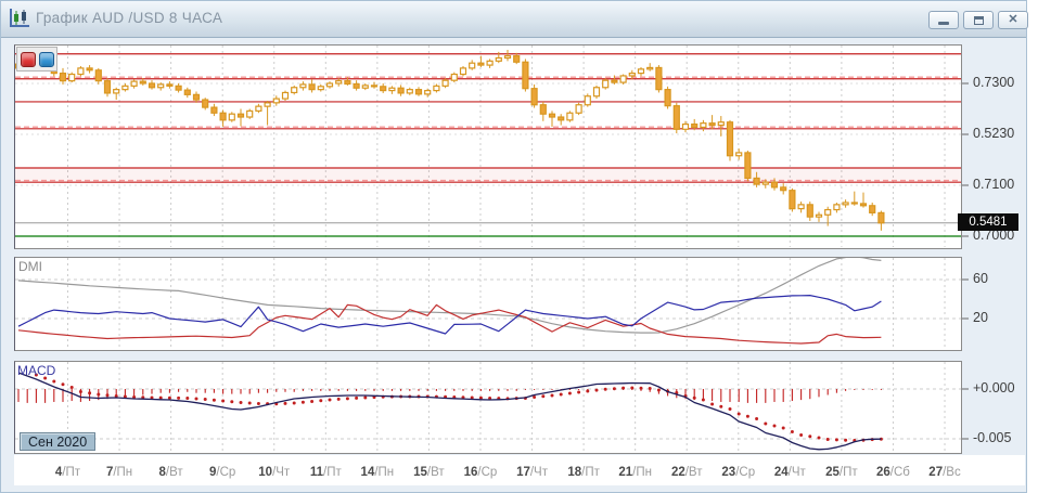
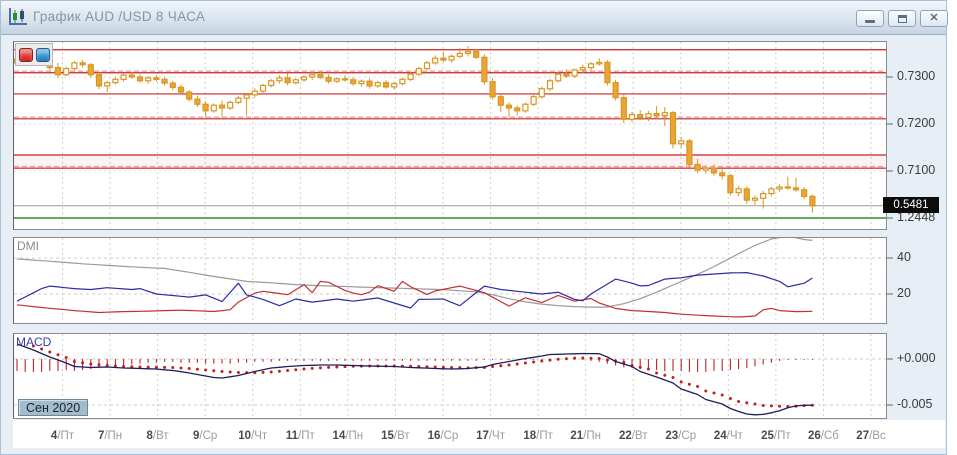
  График AUD /USD 8 ЧАСА
  ✕
  DMI
  MACD
  Сен 2020
  4/Пт
  7/Пн
  8/Вт
  9/Ср
  10/Чт
  11/Пт
  14/Пн
  15/Вт
  16/Ср
  17/Чт
  18/Пт
  21/Пн
  22/Вт
  23/Ср
  24/Чт
  25/Пт
  26/Сб
  27/Вс
  0.7300
- 0.5230
+ 0.7200
  0.7100
- 0.7000
+ 1.2448
- 60
+ 40
  20
  +0.000
  -0.005
  0.5481
